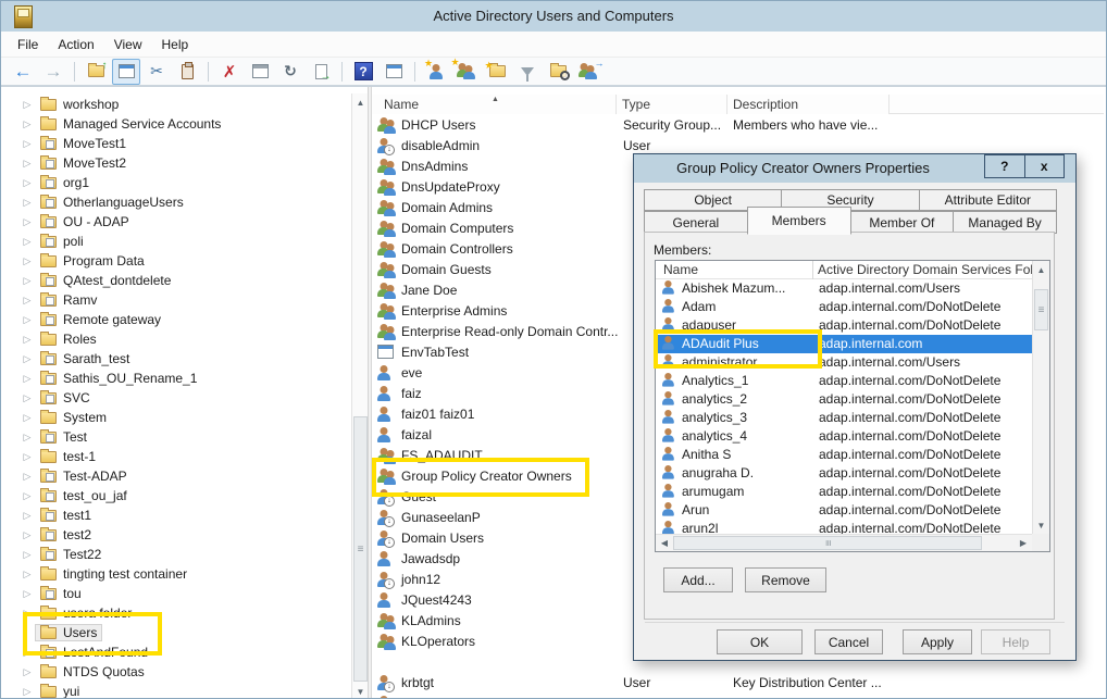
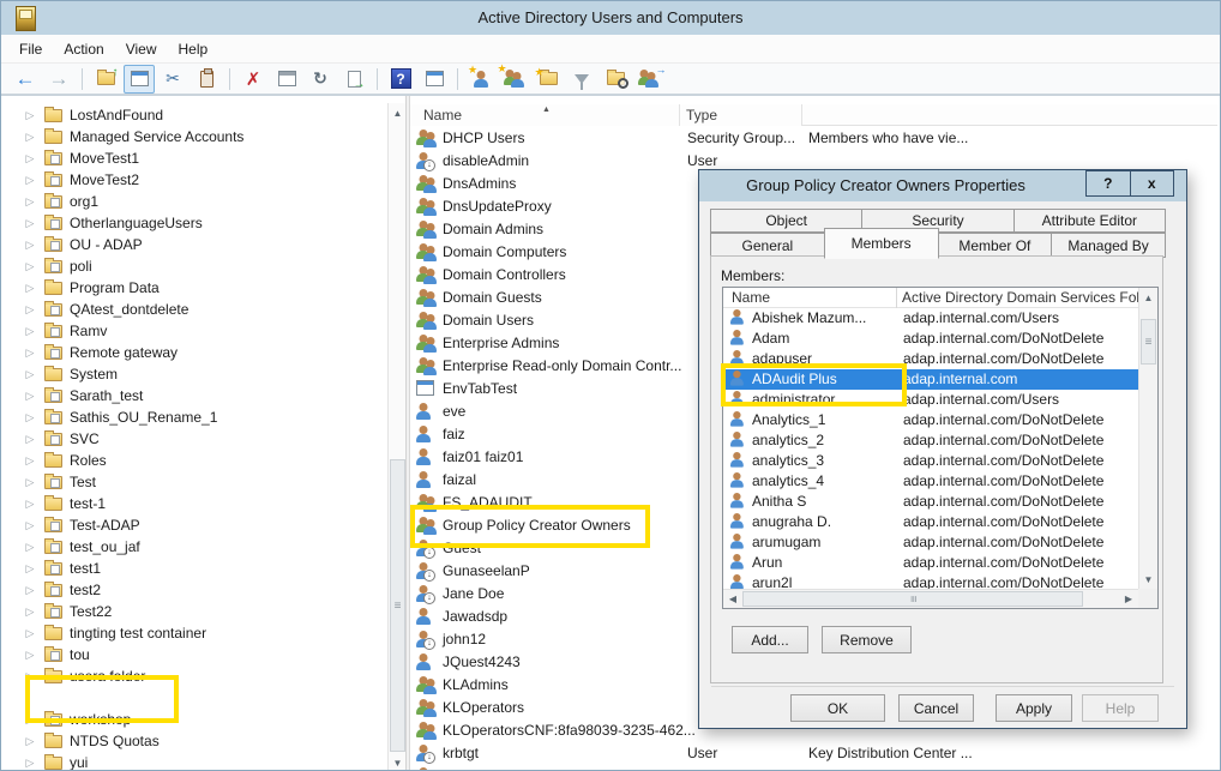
  Active Directory Users and Computers
  File
  Action
  View
  Help
  ←
  →
  ↑
  ✂
  ✗
  ↻
  →
  ?
  ★
  ★
  ★
  →
  ▷
- workshop
+ LostAndFound
  ▷
  Managed Service Accounts
  ▷
  MoveTest1
  ▷
  MoveTest2
  ▷
  org1
  ▷
  OtherlanguageUsers
  ▷
  OU - ADAP
  ▷
  poli
  ▷
  Program Data
  ▷
  QAtest_dontdelete
  ▷
  Ramv
  ▷
  Remote gateway
  ▷
- Roles
+ System
  ▷
  Sarath_test
  ▷
  Sathis_OU_Rename_1
  ▷
  SVC
  ▷
- System
+ Roles
  ▷
  Test
  ▷
  test-1
  ▷
  Test-ADAP
  ▷
  test_ou_jaf
  ▷
  test1
  ▷
  test2
  ▷
  Test22
  ▷
  tingting test container
  ▷
  tou
  ▷
  usera folder
- Users
  ▷
- LostAndFound
+ workshop
  ▷
  NTDS Quotas
  ▷
  yui
  ▲
  ≡
  ▼
  Name
  Type
- Description
  DHCP Users
  Security Group...
  Members who have vie...
  disableAdmin
  User
  DnsAdmins
  DnsUpdateProxy
  Domain Admins
  Domain Computers
  Domain Controllers
  Domain Guests
- Jane Doe
+ Domain Users
  Enterprise Admins
  Enterprise Read-only Domain Contr...
  EnvTabTest
  eve
  faiz
  faiz01 faiz01
  faizal
  FS_ADAUDIT
  Group Policy Creator Owners
  Guest
  GunaseelanP
- Domain Users
+ Jane Doe
  Jawadsdp
  john12
  JQuest4243
  KLAdmins
  KLOperators
+ KLOperatorsCNF:8fa98039-3235-462...
  krbtgt
  User
  Key Distribution Center ...
  Group Policy Creator Owners Properties
  ?
  x
  Object
  Security
  Attribute Editor
  General
  Members
  Member Of
  Managed By
  Members:
  Name
  Active Directory Domain Services Fo
  Abishek Mazum...
  adap.internal.com/Users
  Adam
  adap.internal.com/DoNotDelete
  adapuser
  adap.internal.com/DoNotDelete
  ADAudit Plus
  adap.internal.com
  administrator
  adap.internal.com/Users
  Analytics_1
  adap.internal.com/DoNotDelete
  analytics_2
  adap.internal.com/DoNotDelete
  analytics_3
  adap.internal.com/DoNotDelete
  analytics_4
  adap.internal.com/DoNotDelete
  Anitha S
  adap.internal.com/DoNotDelete
  anugraha D.
  adap.internal.com/DoNotDelete
  arumugam
  adap.internal.com/DoNotDelete
  Arun
  adap.internal.com/DoNotDelete
  arun2l
  adap.internal.com/DoNotDelete
  ▲
  ≡
  ▼
  ◀
  ▶
  Add...
  Remove
  OK
  Cancel
  Apply
  Help
